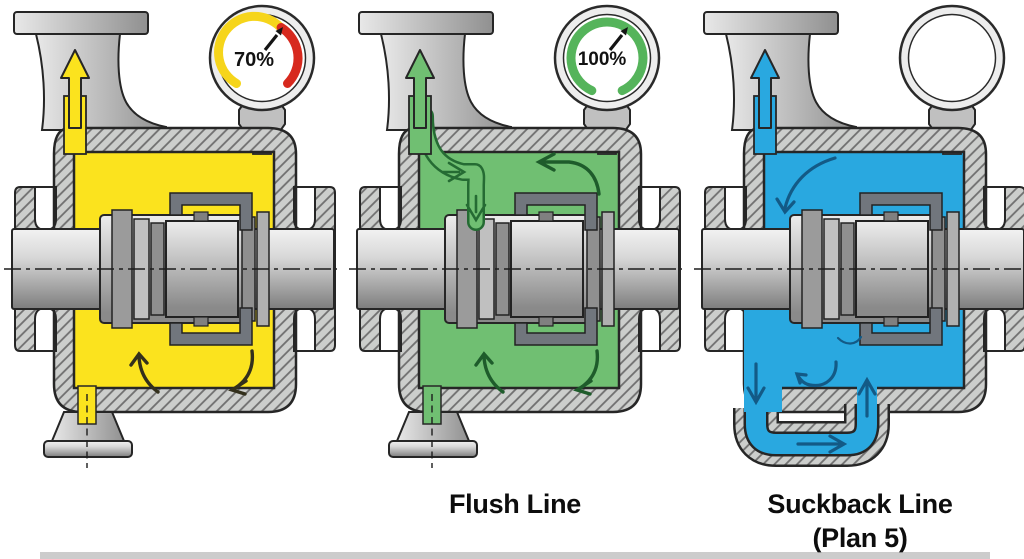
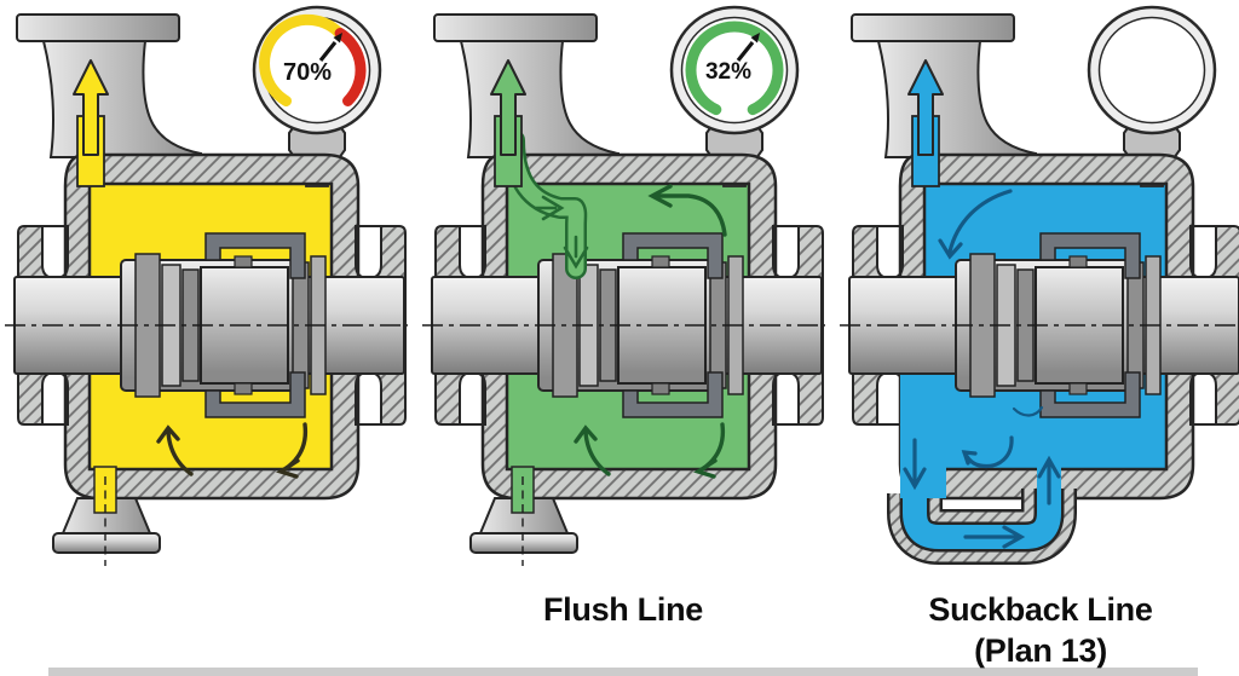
  70%
- 100%
+ 32%
  Flush Line
  Suckback Line
- (Plan 5)
+ (Plan 13)
